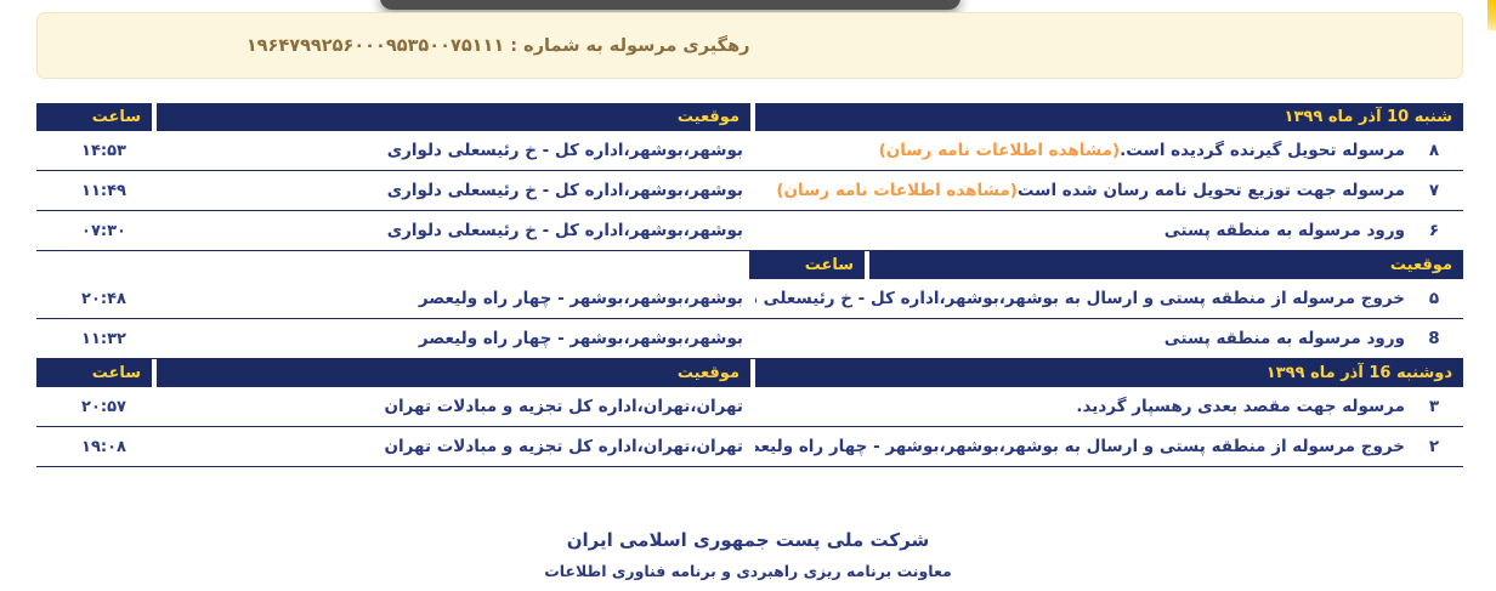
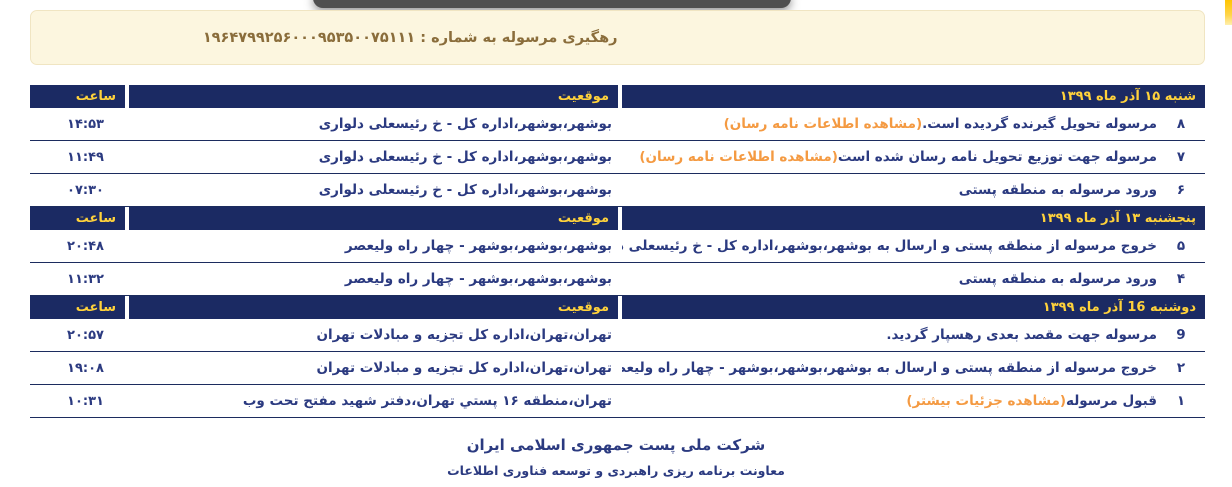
  رهگیری مرسوله به شماره : ۱۹۶۴۷۹۹۲۵۶۰۰۰۹۵۳۵۰۰۷۵۱۱۱
- شنبه 10 آذر ماه ۱۳۹۹
+ شنبه ۱۵ آذر ماه ۱۳۹۹
  موقعیت
  ساعت
  ۸
  مرسوله تحویل گیرنده گردیده است.
  (مشاهده اطلاعات نامه رسان)
  بوشهر،بوشهر،اداره کل - خ رئیسعلی دلواری
  ۱۴:۵۳
  ۷
  مرسوله جهت توزیع تحویل نامه رسان شده است
  (مشاهده اطلاعات نامه رسان)
  بوشهر،بوشهر،اداره کل - خ رئیسعلی دلواری
  ۱۱:۴۹
  ۶
  ورود مرسوله به منطقه پستی
  بوشهر،بوشهر،اداره کل - خ رئیسعلی دلواری
  ۰۷:۳۰
+ پنجشنبه ۱۳ آذر ماه ۱۳۹۹
  موقعیت
  ساعت
  ۵
  خروج مرسوله از منطقه پستی و ارسال به بوشهر،بوشهر،اداره کل - خ رئیسعلی
  بوشهر،بوشهر،بوشهر - چهار راه ولیعصر
  ۲۰:۴۸
- 8
+ ۴
  ورود مرسوله به منطقه پستی
  بوشهر،بوشهر،بوشهر - چهار راه ولیعصر
  ۱۱:۳۲
  دوشنبه 16 آذر ماه ۱۳۹۹
  موقعیت
  ساعت
- ۳
+ 9
  مرسوله جهت مقصد بعدی رهسپار گردید.
  تهران،تهران،اداره کل تجزیه و مبادلات تهران
  ۲۰:۵۷
  ۲
  خروج مرسوله از منطقه پستی و ارسال به بوشهر،بوشهر،بوشهر - چهار راه ولیع
  تهران،تهران،اداره کل تجزیه و مبادلات تهران
  ۱۹:۰۸
+ ۱
+ قبول مرسوله
+ (مشاهده جزئیات بیشتر)
+ تهران،منطقه ۱۶ پستي تهران،دفتر شهید مفتح تحت وب
+ ۱۰:۳۱
  شرکت ملی پست جمهوری اسلامی ایران
- معاونت برنامه ریزی راهبردی و برنامه فناوری اطلاعات
+ معاونت برنامه ریزی راهبردی و توسعه فناوری اطلاعات
